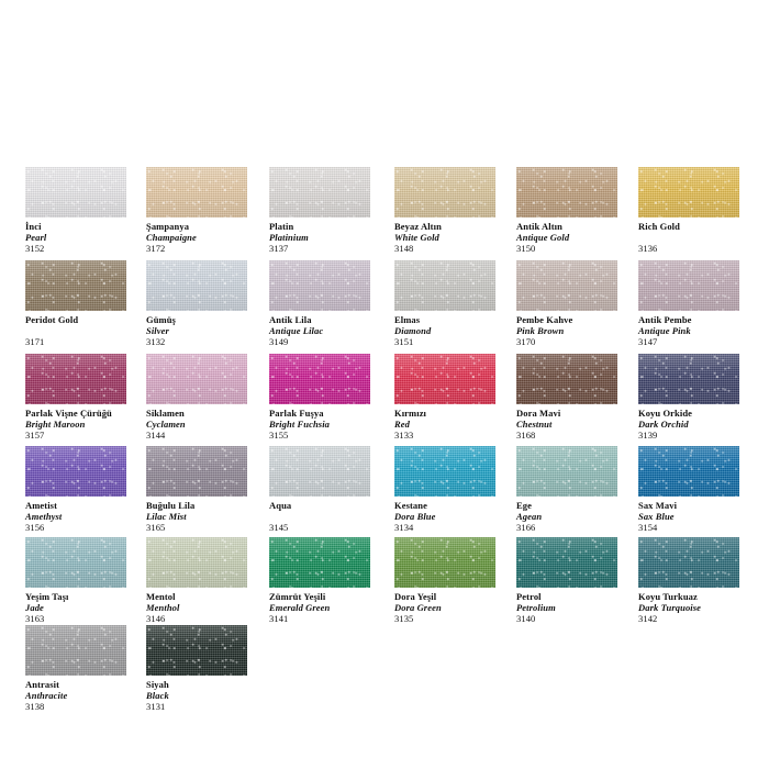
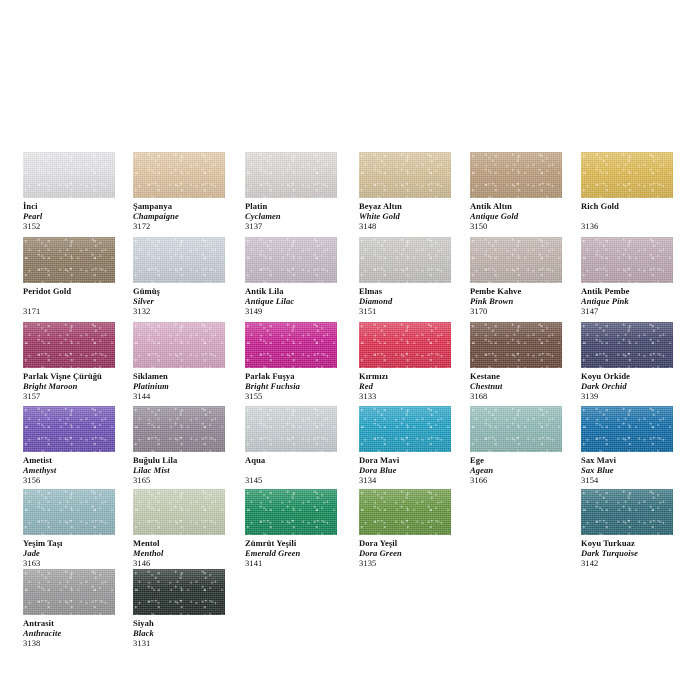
  İnci
  Pearl
  3152
  Şampanya
  Champaigne
  3172
  Platin
- Platinium
+ Cyclamen
  3137
  Beyaz Altın
  White Gold
  3148
  Antik Altın
  Antique Gold
  3150
  Rich Gold
  3136
  Peridot Gold
  3171
  Gümüş
  Silver
  3132
  Antik Lila
  Antique Lilac
  3149
  Elmas
  Diamond
  3151
  Pembe Kahve
  Pink Brown
  3170
  Antik Pembe
  Antique Pink
  3147
  Parlak Vişne Çürüğü
  Bright Maroon
  3157
  Siklamen
- Cyclamen
+ Platinium
  3144
  Parlak Fuşya
  Bright Fuchsia
  3155
  Kırmızı
  Red
  3133
- Dora Mavi
+ Kestane
  Chestnut
  3168
  Koyu Orkide
  Dark Orchid
  3139
  Ametist
  Amethyst
  3156
  Buğulu Lila
  Lilac Mist
  3165
  Aqua
  3145
- Kestane
+ Dora Mavi
  Dora Blue
  3134
  Ege
  Agean
  3166
  Sax Mavi
  Sax Blue
  3154
  Yeşim Taşı
  Jade
  3163
  Mentol
  Menthol
  3146
  Zümrüt Yeşili
  Emerald Green
  3141
  Dora Yeşil
  Dora Green
  3135
- Petrol
- Petrolium
- 3140
  Koyu Turkuaz
  Dark Turquoise
  3142
  Antrasit
  Anthracite
  3138
  Siyah
  Black
  3131
